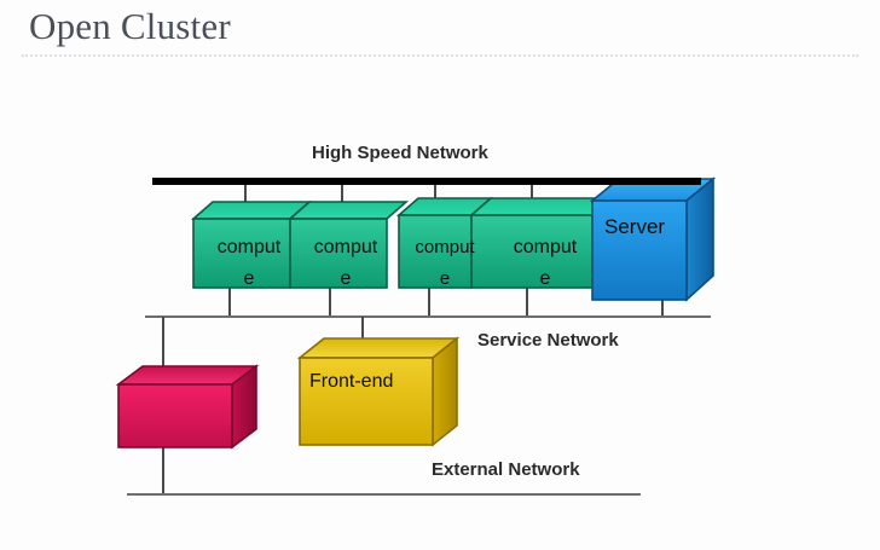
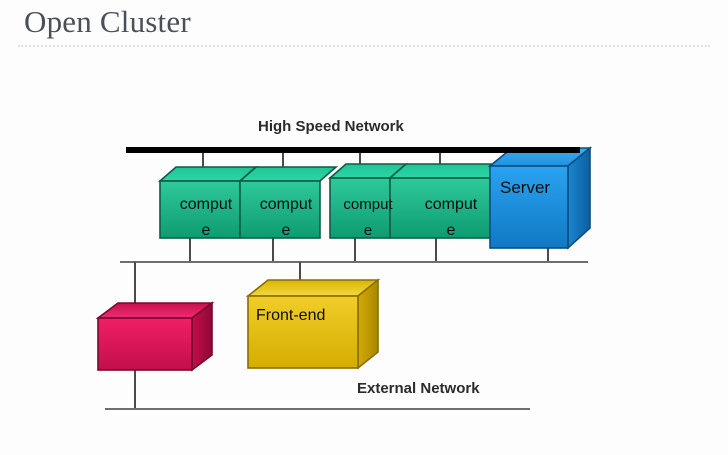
  Open Cluster
  High Speed Network
- Service Network
  External Network
  comput
  e
  comput
  e
  comput
  e
  comput
  e
  Server
  Front-end
